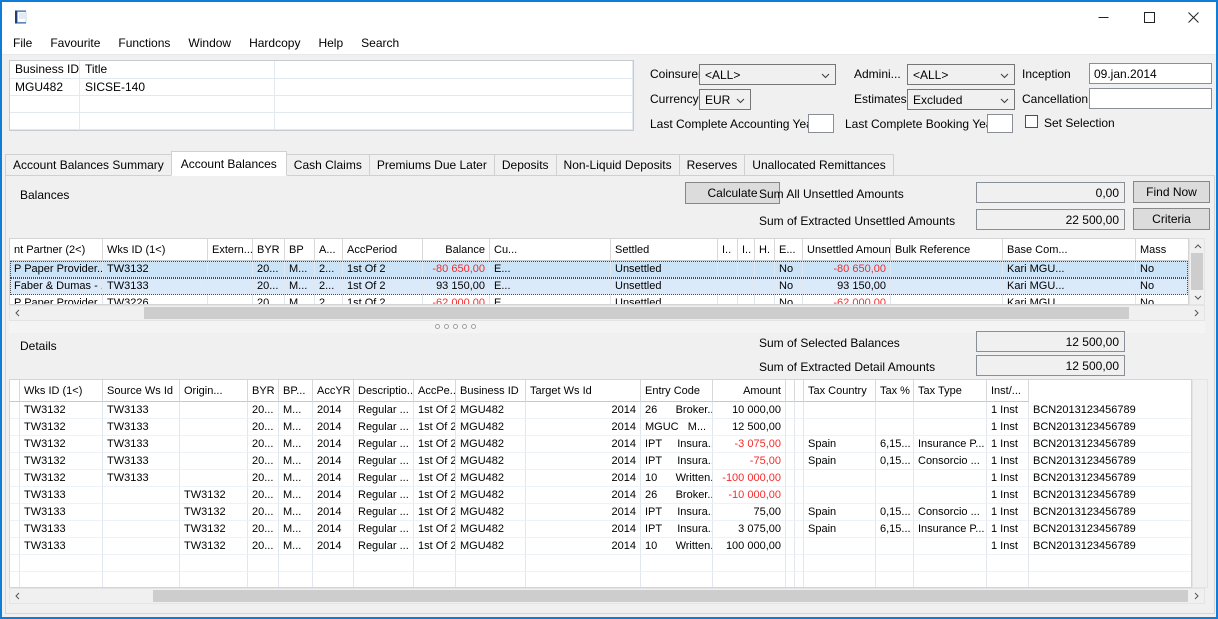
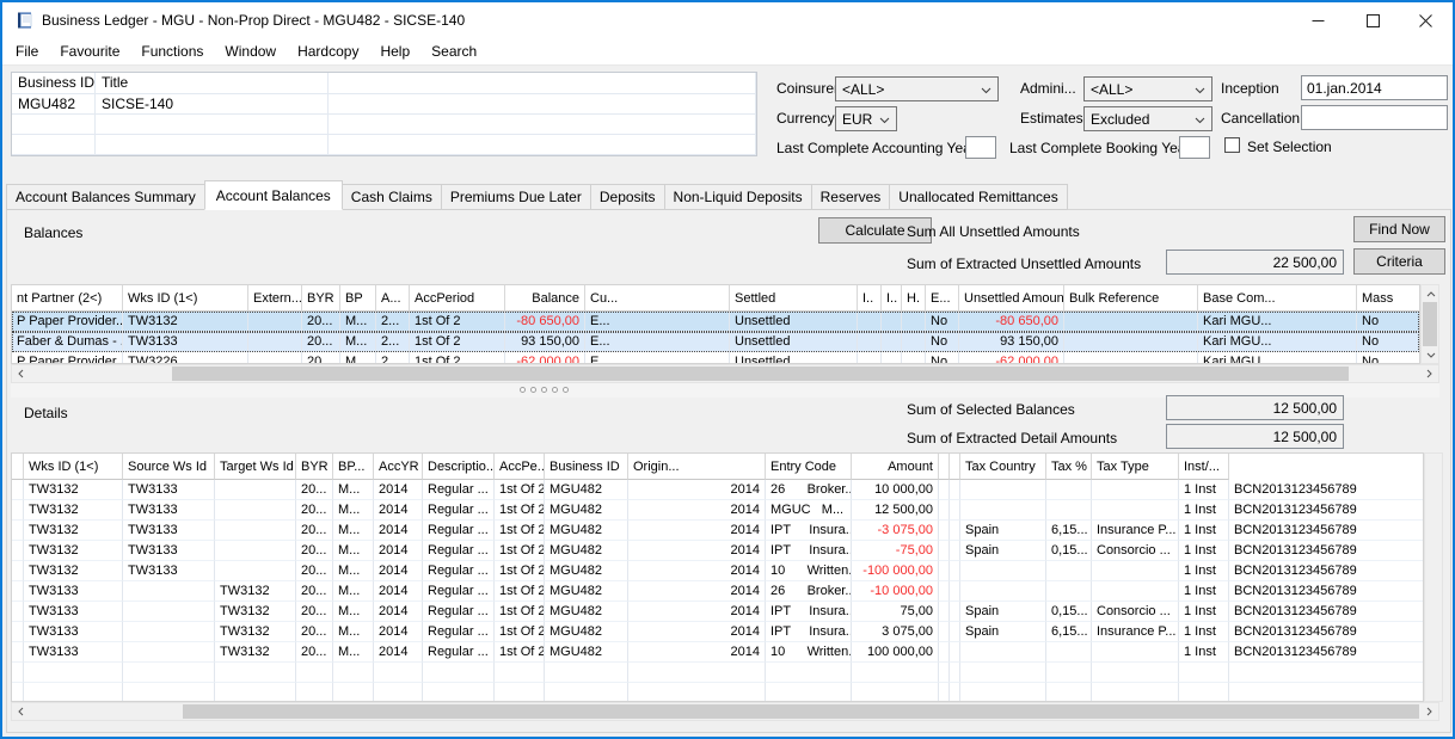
+ Business Ledger - MGU - Non-Prop Direct - MGU482 - SICSE-140
  File
  Favourite
  Functions
  Window
  Hardcopy
  Help
  Search
  Business ID
  Title
  MGU482
  SICSE-140
  Coinsure
  <ALL>
  Admini...
  <ALL>
  Inception
- 09.jan.2014
+ 01.jan.2014
  Currency
  EUR
  Estimates
  Excluded
  Cancellation
  Last Complete Accounting Ye
  Last Complete Booking Ye
  Set Selection
  Account Balances Summary
  Account Balances
  Cash Claims
  Premiums Due Later
  Deposits
  Non-Liquid Deposits
  Reserves
  Unallocated Remittances
  Balances
  Calculate
  Sum All Unsettled Amounts
- 0,00
  Find Now
  Sum of Extracted Unsettled Amounts
  22 500,00
  Criteria
  nt Partner (2<)
  Wks ID (1<)
  Extern...
  BYR
  BP
  A...
  AccPeriod
  Balance
  Cu...
  Settled
  I..
  I..
  H.
  E...
  Unsettled Amoun
  Bulk Reference
  Base Com...
  Mass
  P Paper Provider..
  TW3132
  20...
  M...
  2...
  1st Of 2
  -80 650,00
  E...
  Unsettled
  No
  -80 650,00
  Kari MGU...
  No
  Faber & Dumas -
  TW3133
  20...
  M...
  2...
  1st Of 2
  93 150,00
  E...
  Unsettled
  No
  93 150,00
  Kari MGU...
  No
  P Paper Provider..
  TW3226
  20...
  M...
  2...
  1st Of 2
  -62 000,00
  E...
  Unsettled
  No
  -62 000,00
  Kari MGU...
  No
  Details
  Sum of Selected Balances
  12 500,00
  Sum of Extracted Detail Amounts
  12 500,00
  Wks ID (1<)
  Source Ws Id
- Origin...
+ Target Ws Id
  BYR
  BP...
  AccYR
  Descriptio..
  AccPe..
  Business ID
- Target Ws Id
+ Origin...
  Entry Code
  Amount
  Tax Country
  Tax %
  Tax Type
  Inst/...
  TW3132
  TW3133
  20...
  M...
  2014
  Regular ...
  1st Of 2
  MGU482
  2014
  26 Broker..
  10 000,00
  1 Inst
  BCN2013123456789
  TW3132
  TW3133
  20...
  M...
  2014
  Regular ...
  1st Of 2
  MGU482
  2014
  MGUC M...
  12 500,00
  1 Inst
  BCN2013123456789
  TW3132
  TW3133
  20...
  M...
  2014
  Regular ...
  1st Of 2
  MGU482
  2014
  IPT Insura..
  -3 075,00
  Spain
  6,15...
  Insurance P...
  1 Inst
  BCN2013123456789
  TW3132
  TW3133
  20...
  M...
  2014
  Regular ...
  1st Of 2
  MGU482
  2014
  IPT Insura..
  -75,00
  Spain
  0,15...
  Consorcio ...
  1 Inst
  BCN2013123456789
  TW3132
  TW3133
  20...
  M...
  2014
  Regular ...
  1st Of 2
  MGU482
  2014
  10 Written.
  -100 000,00
  1 Inst
  BCN2013123456789
  TW3133
  TW3132
  20...
  M...
  2014
  Regular ...
  1st Of 2
  MGU482
  2014
  26 Broker..
  -10 000,00
  1 Inst
  BCN2013123456789
  TW3133
  TW3132
  20...
  M...
  2014
  Regular ...
  1st Of 2
  MGU482
  2014
  IPT Insura..
  75,00
  Spain
  0,15...
  Consorcio ...
  1 Inst
  BCN2013123456789
  TW3133
  TW3132
  20...
  M...
  2014
  Regular ...
  1st Of 2
  MGU482
  2014
  IPT Insura..
  3 075,00
  Spain
  6,15...
  Insurance P...
  1 Inst
  BCN2013123456789
  TW3133
  TW3132
  20...
  M...
  2014
  Regular ...
  1st Of 2
  MGU482
  2014
  10 Written.
  100 000,00
  1 Inst
  BCN2013123456789
